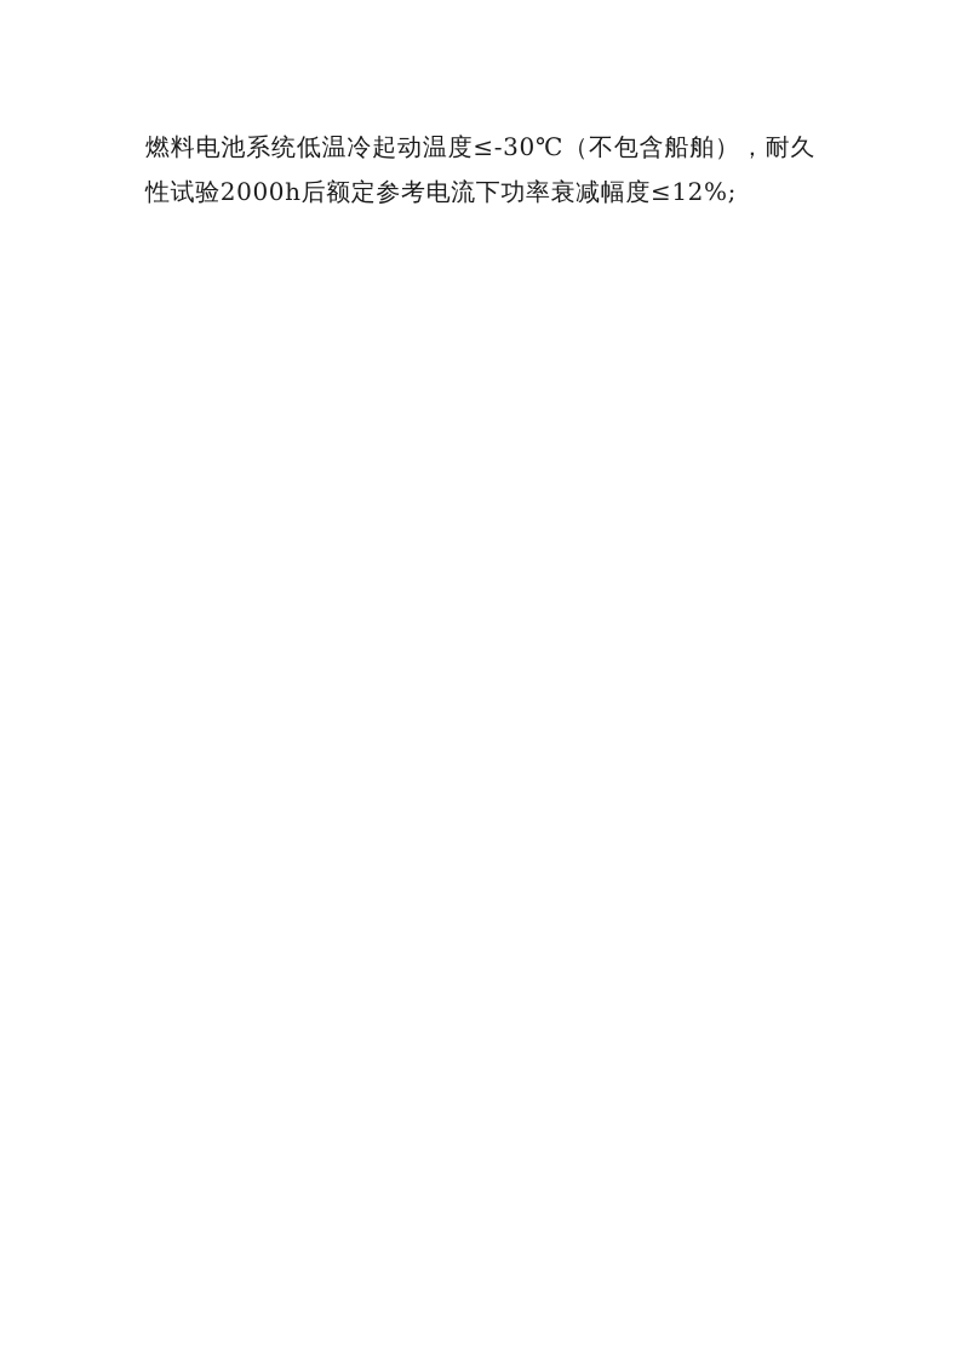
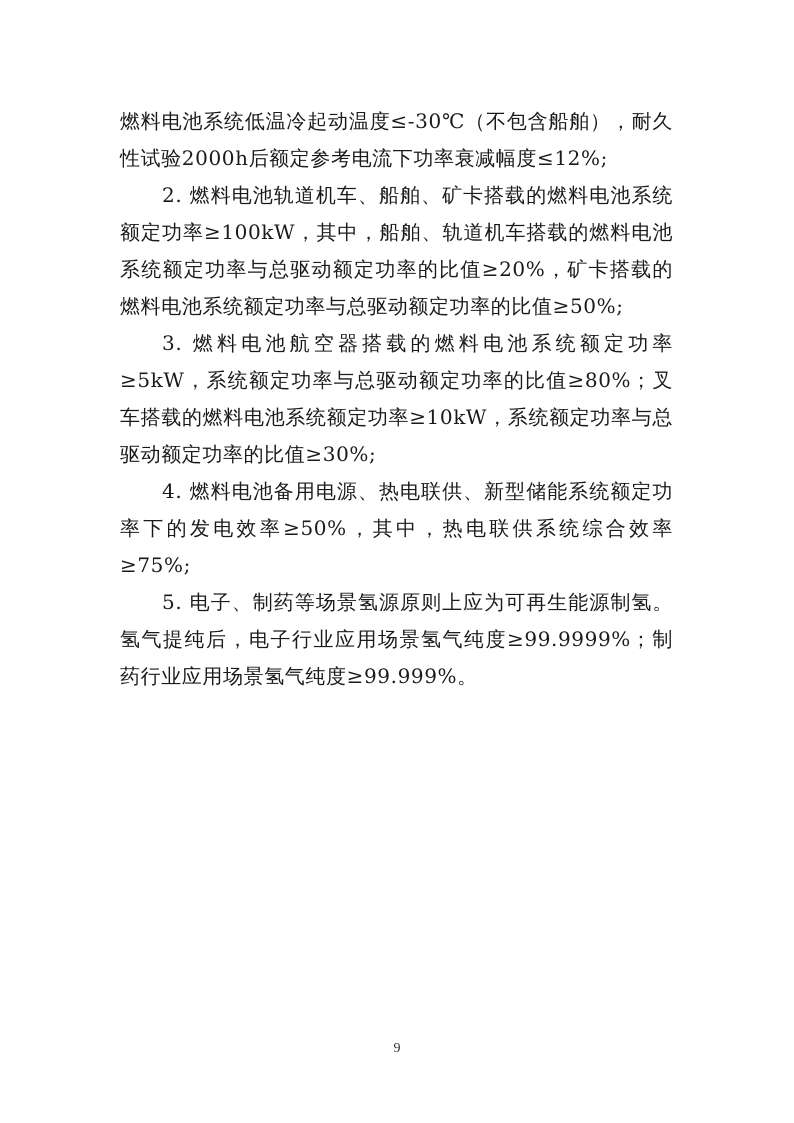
  燃料电池系统低温冷起动温度≤-30℃（不包含船舶），耐久性试验2000h后额定参考电流下功率衰减幅度≤12%;
+ 2. 燃料电池轨道机车、船舶、矿卡搭载的燃料电池系统额定功率≥100kW，其中，船舶、轨道机车搭载的燃料电池系统额定功率与总驱动额定功率的比值≥20%，矿卡搭载的燃料电池系统额定功率与总驱动额定功率的比值≥50%;
+ 3. 燃料电池航空器搭载的燃料电池系统额定功率≥5kW，系统额定功率与总驱动额定功率的比值≥80%；叉车搭载的燃料电池系统额定功率≥10kW，系统额定功率与总驱动额定功率的比值≥30%;
+ 4. 燃料电池备用电源、热电联供、新型储能系统额定功率下的发电效率≥50%，其中，热电联供系统综合效率≥75%;
+ 5. 电子、制药等场景氢源原则上应为可再生能源制氢。氢气提纯后，电子行业应用场景氢气纯度≥99.9999%；制药行业应用场景氢气纯度≥99.999%。
+ 9
